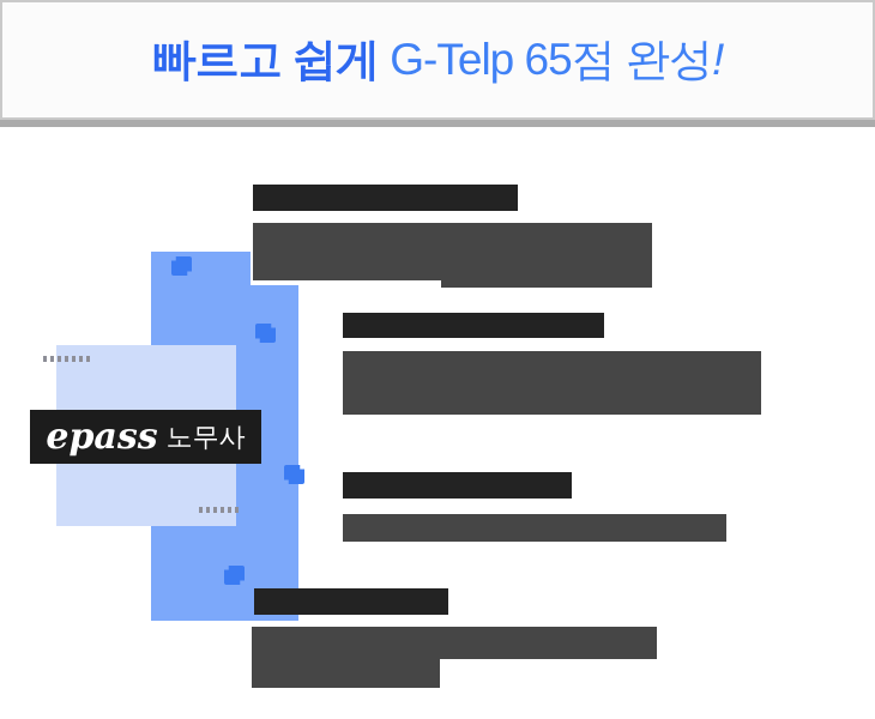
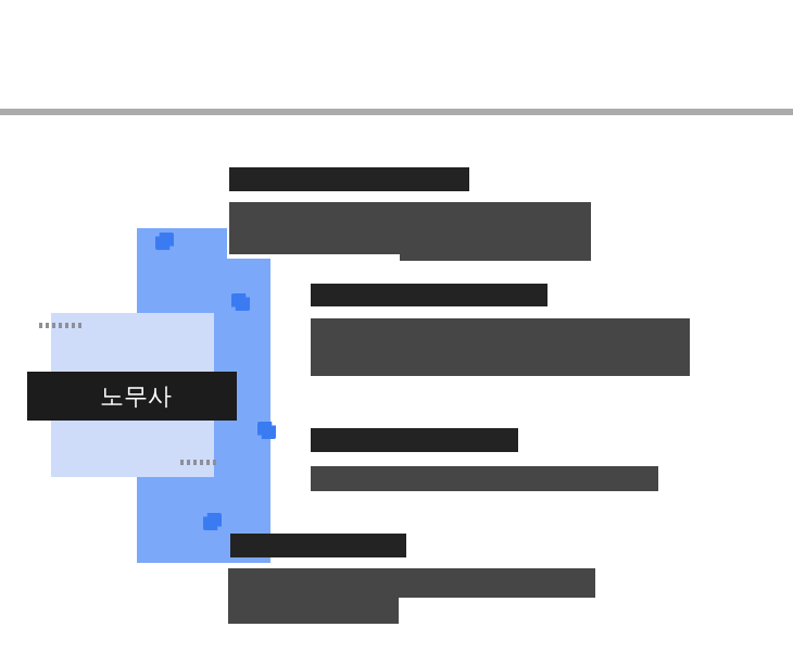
- 빠르고 쉽게 G-Telp 65점 완성!
- epass
  노무사
